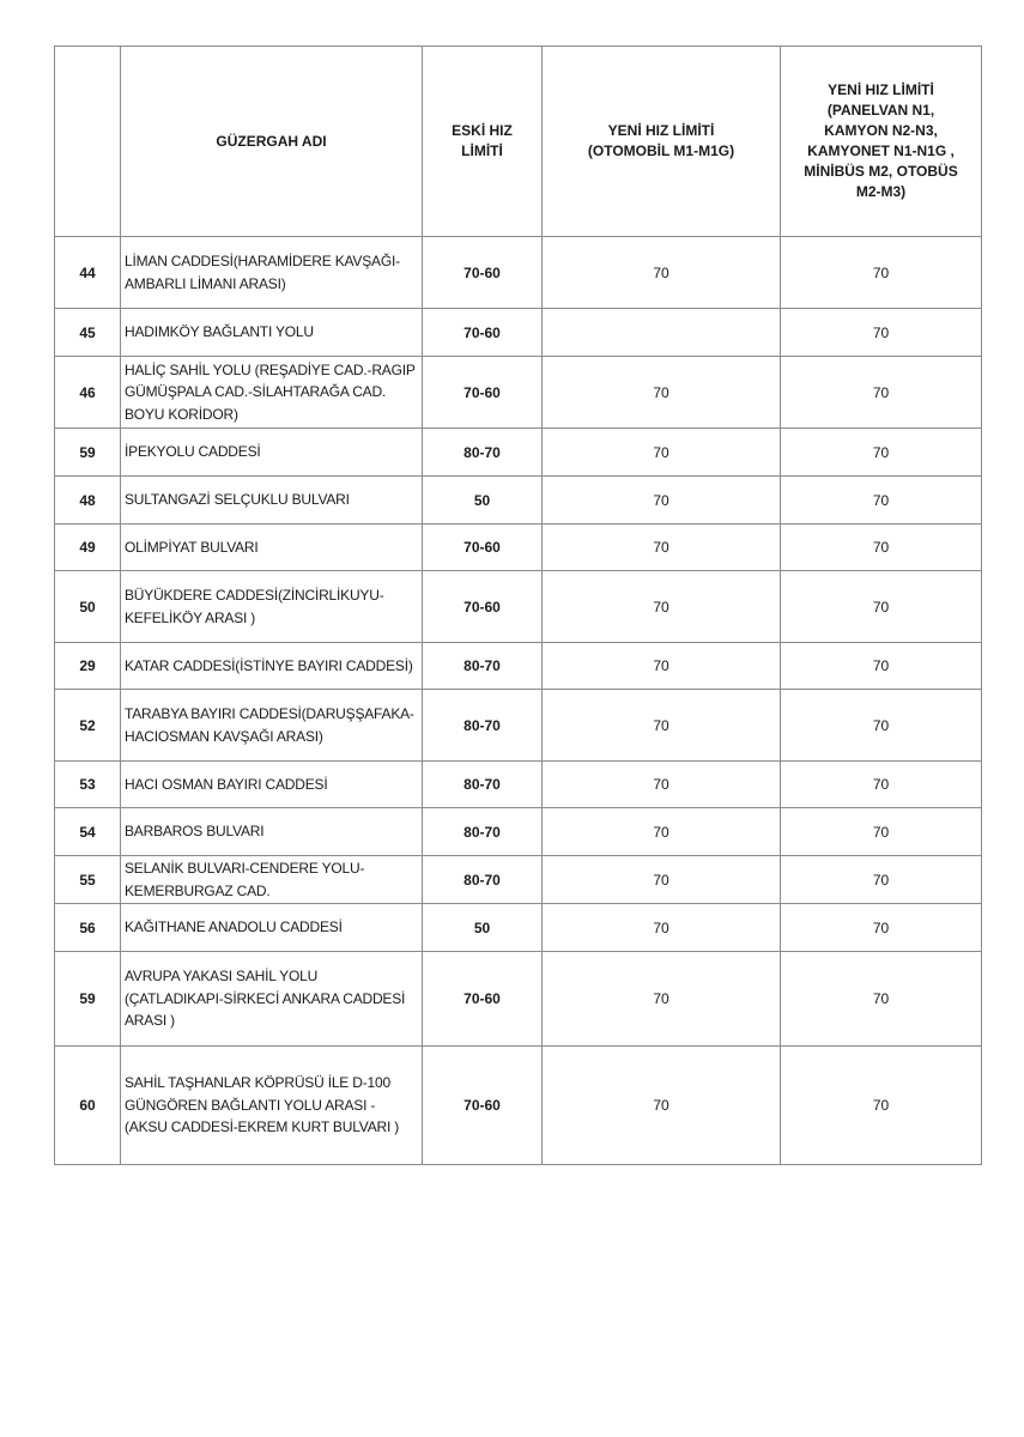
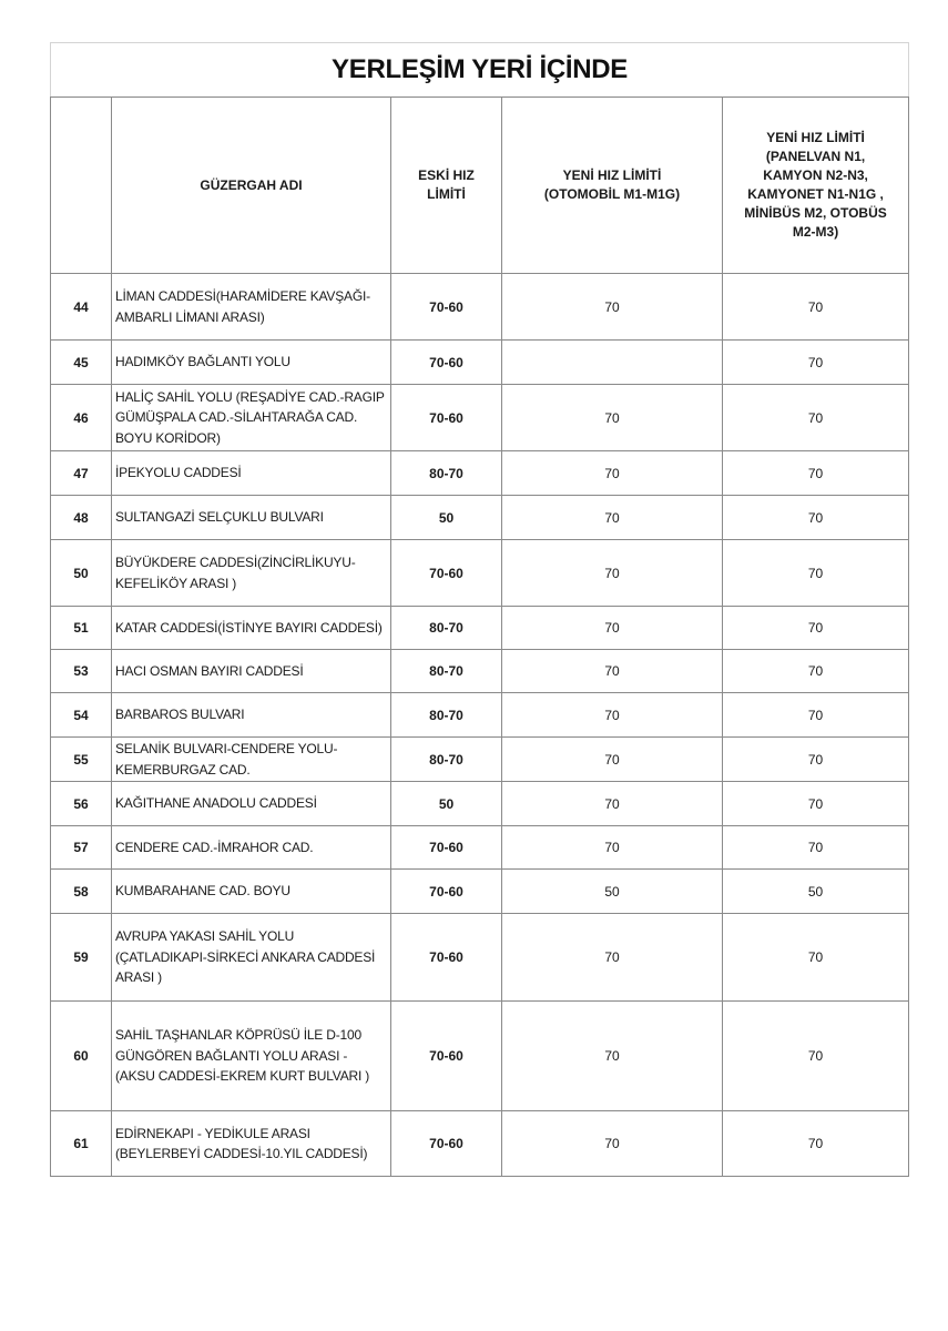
+ YERLEŞİM YERİ İÇİNDE
  	GÜZERGAH ADI	ESKİ HIZ LİMİTİ	YENİ HIZ LİMİTİ (OTOMOBİL M1-M1G)	YENİ HIZ LİMİTİ (PANELVAN N1, KAMYON N2-N3, KAMYONET N1-N1G , MİNİBÜS M2, OTOBÜS M2-M3)
  44	LİMAN CADDESİ(HARAMİDERE KAVŞAĞI-AMBARLI LİMANI ARASI)	70-60	70	70
  45	HADIMKÖY BAĞLANTI YOLU	70-60		70
  46	HALİÇ SAHİL YOLU (REŞADİYE CAD.-RAGIP GÜMÜŞPALA CAD.-SİLAHTARAĞA CAD. BOYU KORİDOR)	70-60	70	70
- 59	İPEKYOLU CADDESİ	80-70	70	70
+ 47	İPEKYOLU CADDESİ	80-70	70	70
  48	SULTANGAZİ SELÇUKLU BULVARI	50	70	70
- 49	OLİMPİYAT BULVARI	70-60	70	70
  50	BÜYÜKDERE CADDESİ(ZİNCİRLİKUYU-KEFELİKÖY ARASI )	70-60	70	70
- 29	KATAR CADDESİ(İSTİNYE BAYIRI CADDESİ)	80-70	70	70
+ 51	KATAR CADDESİ(İSTİNYE BAYIRI CADDESİ)	80-70	70	70
- 52	TARABYA BAYIRI CADDESİ(DARUŞŞAFAKA-HACIOSMAN KAVŞAĞI ARASI)	80-70	70	70
  53	HACI OSMAN BAYIRI CADDESİ	80-70	70	70
  54	BARBAROS BULVARI	80-70	70	70
  55	SELANİK BULVARI-CENDERE YOLU-KEMERBURGAZ CAD.	80-70	70	70
  56	KAĞITHANE ANADOLU CADDESİ	50	70	70
+ 57	CENDERE CAD.-İMRAHOR CAD.	70-60	70	70
+ 58	KUMBARAHANE CAD. BOYU	70-60	50	50
  59	AVRUPA YAKASI SAHİL YOLU (ÇATLADIKAPI-SİRKECİ ANKARA CADDESİ ARASI )	70-60	70	70
  60	SAHİL TAŞHANLAR KÖPRÜSÜ İLE D-100 GÜNGÖREN BAĞLANTI YOLU ARASI - (AKSU CADDESİ-EKREM KURT BULVARI )	70-60	70	70
+ 61	EDİRNEKAPI - YEDİKULE ARASI (BEYLERBEYİ CADDESİ-10.YIL CADDESİ)	70-60	70	70
